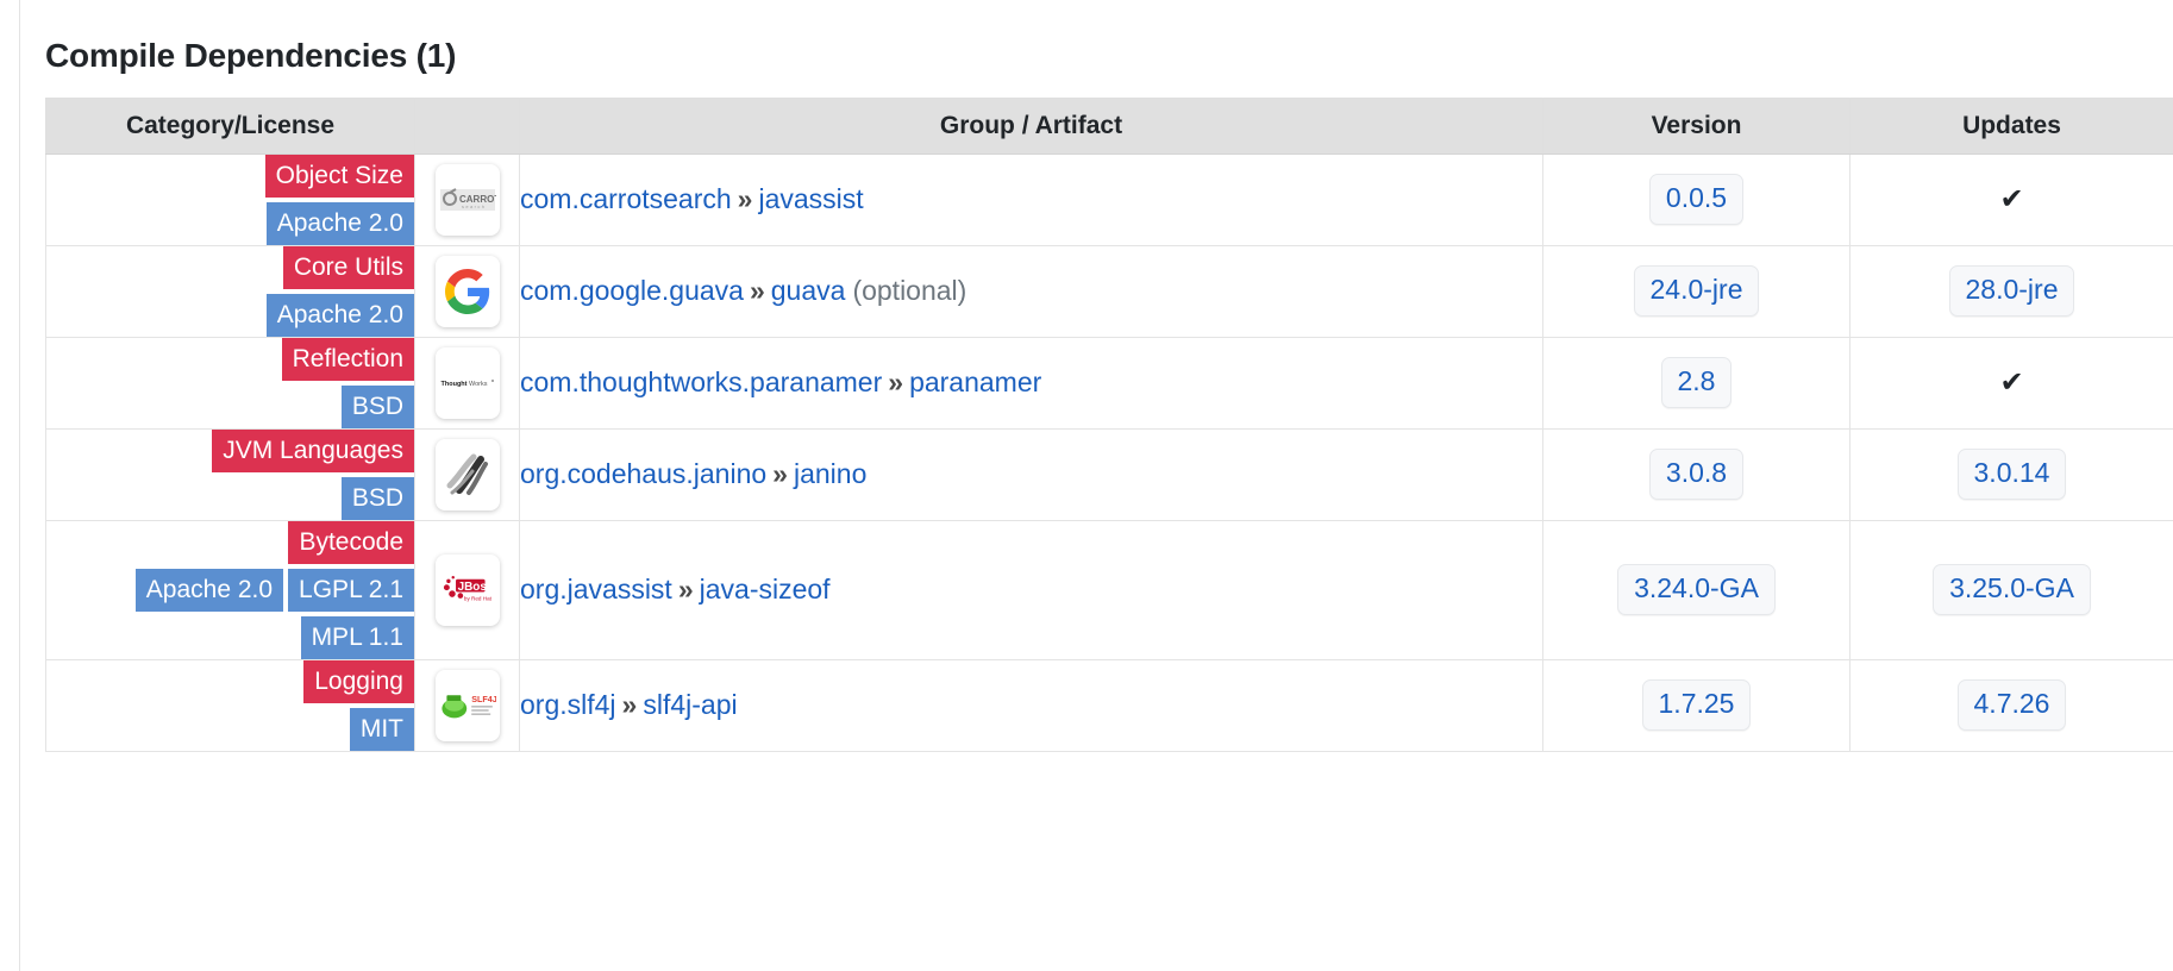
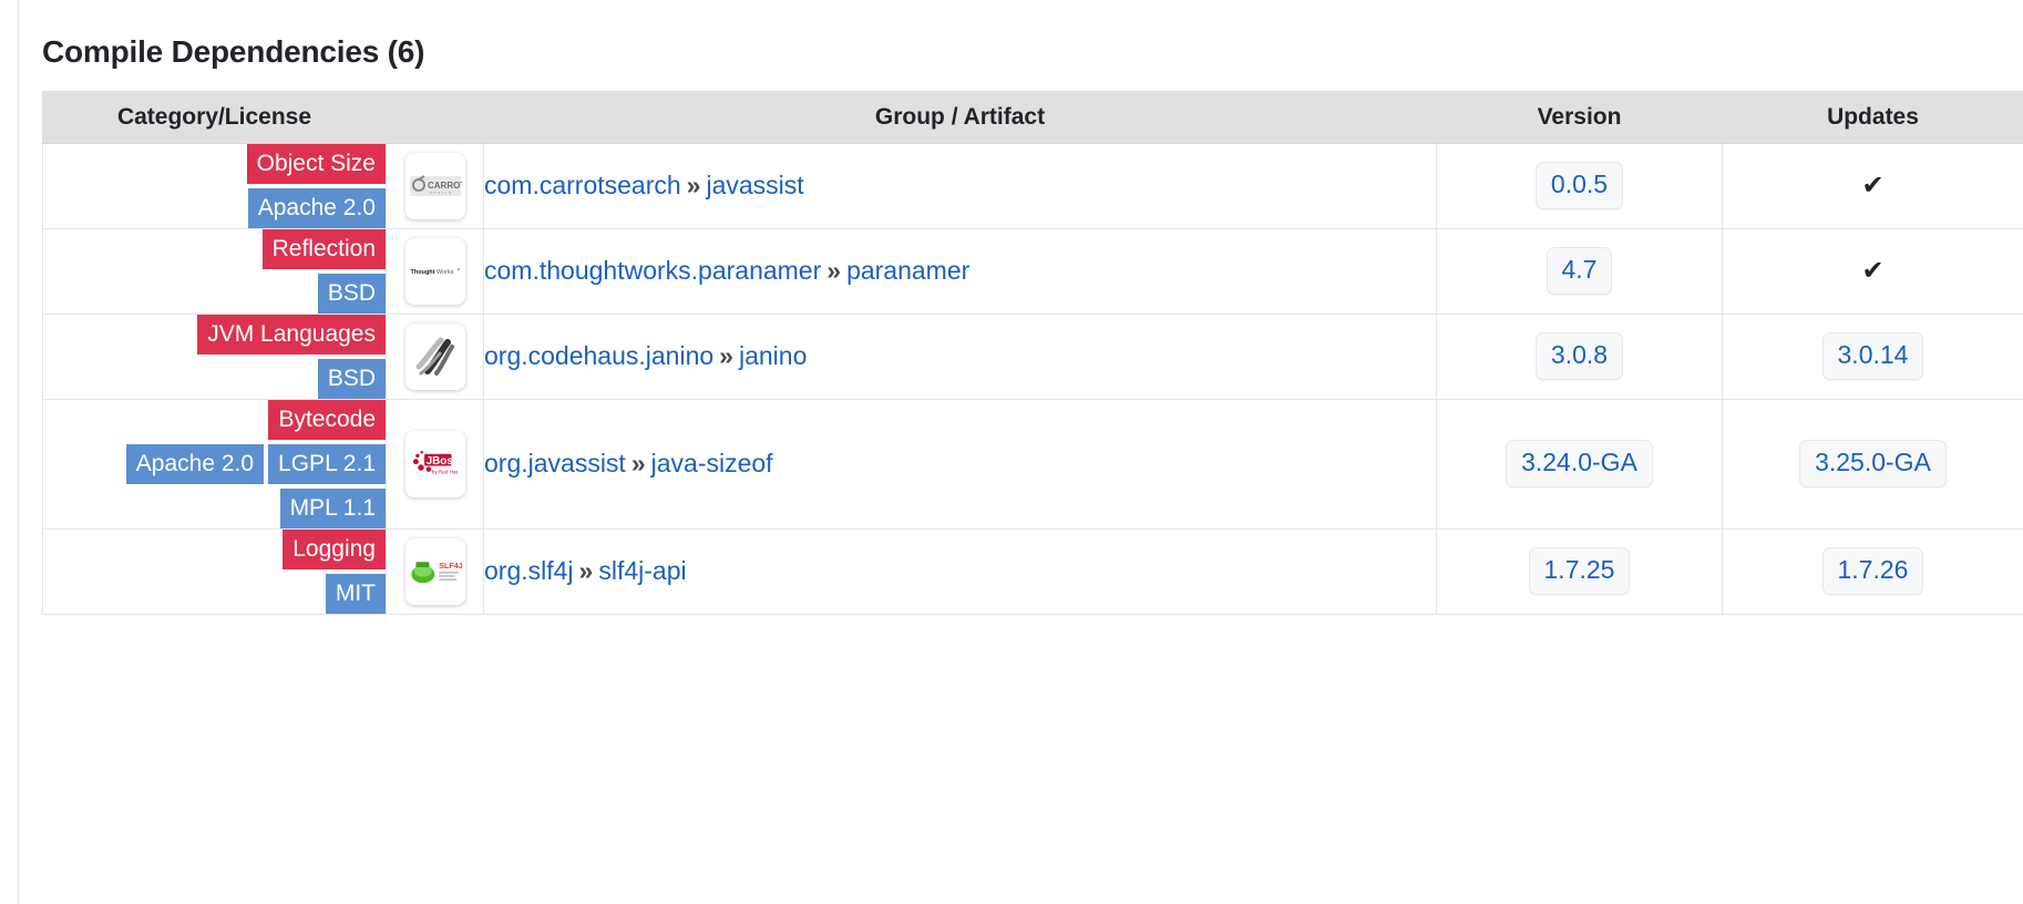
- Compile Dependencies (1)
+ Compile Dependencies (6)
  Category/License		Group / Artifact	Version	Updates
  Object SizeApache 2.0	CARRO	com.carrotsearch » javassist	0.0.5	✔
- Core UtilsApache 2.0		com.google.guava » guava (optional)	24.0-jre	28.0-jre
- ReflectionBSD		com.thoughtworks.paranamer » paranamer	2.8	✔
+ ReflectionBSD		com.thoughtworks.paranamer » paranamer	4.7	✔
  JVM LanguagesBSD		org.codehaus.janino » janino	3.0.8	3.0.14
  BytecodeApache 2.0 LGPL 2.1MPL 1.1	JBoss	org.javassist » java-sizeof	3.24.0-GA	3.25.0-GA
- LoggingMIT	SLF4J	org.slf4j » slf4j-api	1.7.25	4.7.26
+ LoggingMIT	SLF4J	org.slf4j » slf4j-api	1.7.25	1.7.26
